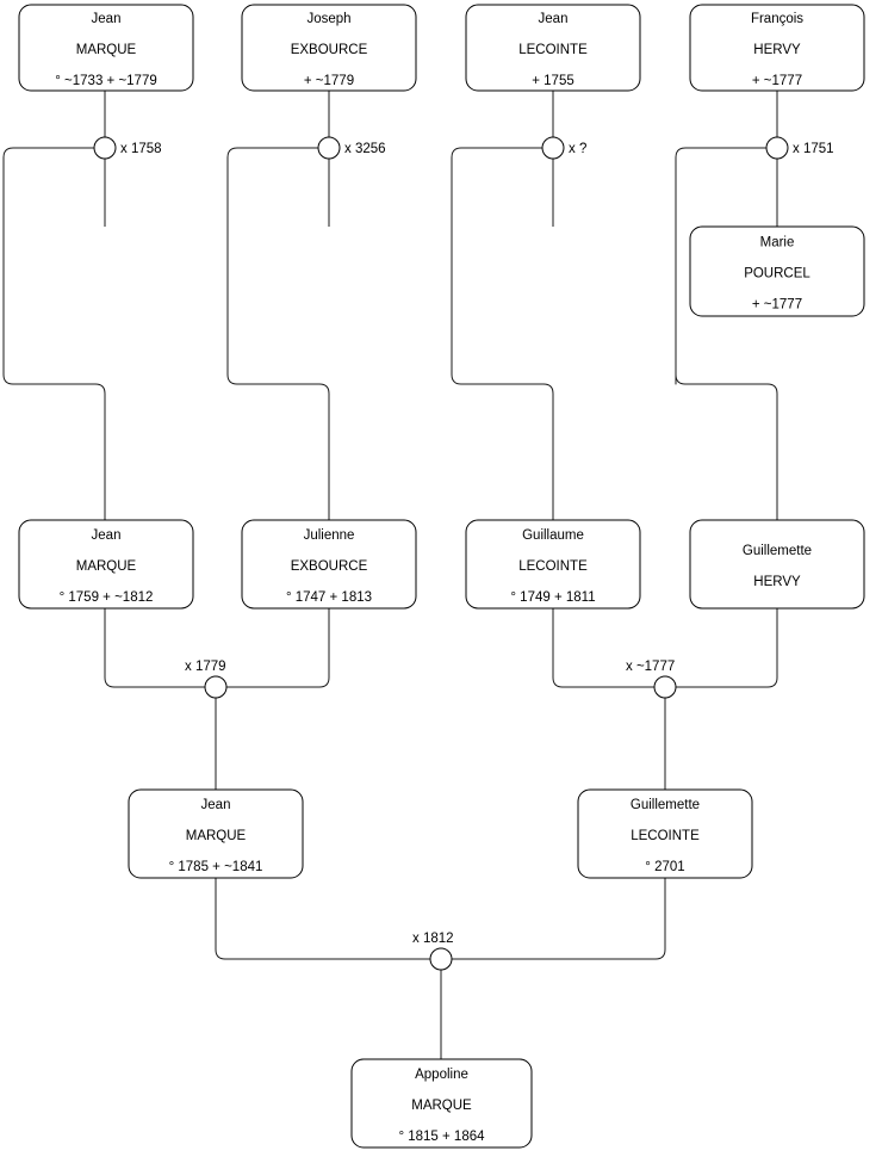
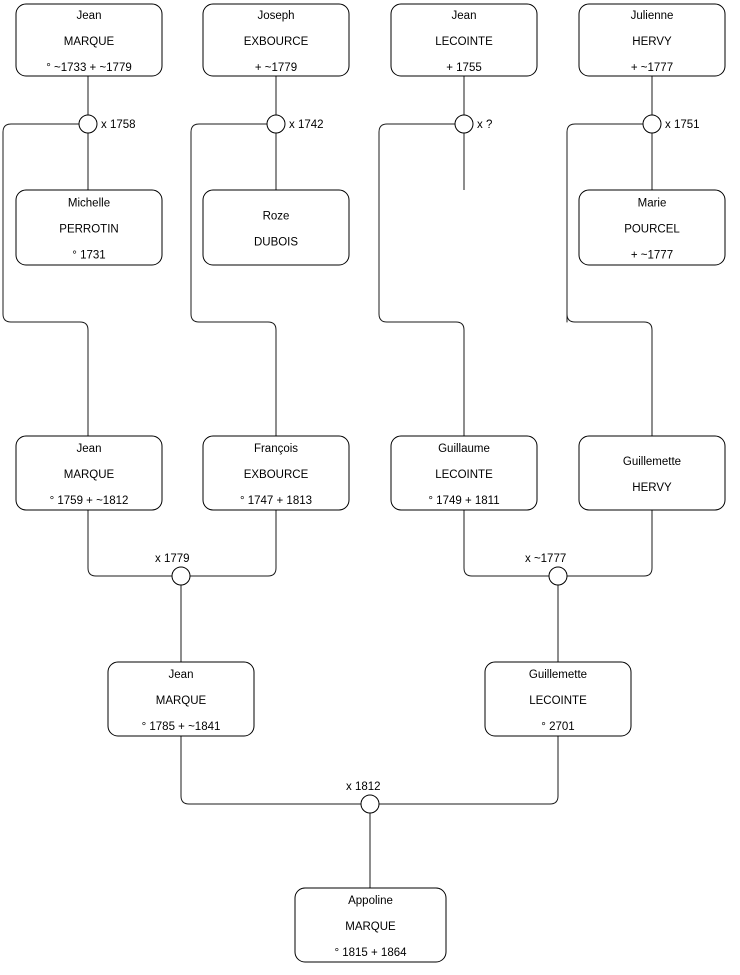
  Jean
  MARQUE
  ° ~1733 + ~1779
  Joseph
  EXBOURCE
  + ~1779
  Jean
  LECOINTE
  + 1755
- François
+ Julienne
  HERVY
  + ~1777
+ Michelle
+ PERROTIN
+ ° 1731
+ Roze
+ DUBOIS
  Marie
  POURCEL
  + ~1777
  Jean
  MARQUE
  ° 1759 + ~1812
- Julienne
+ François
  EXBOURCE
  ° 1747 + 1813
  Guillaume
  LECOINTE
  ° 1749 + 1811
  Guillemette
  HERVY
  Jean
  MARQUE
  ° 1785 + ~1841
  Guillemette
  LECOINTE
  ° 2701
  Appoline
  MARQUE
  ° 1815 + 1864
  x 1758
- x 3256
+ x 1742
  x ?
  x 1751
  x 1779
  x ~1777
  x 1812
